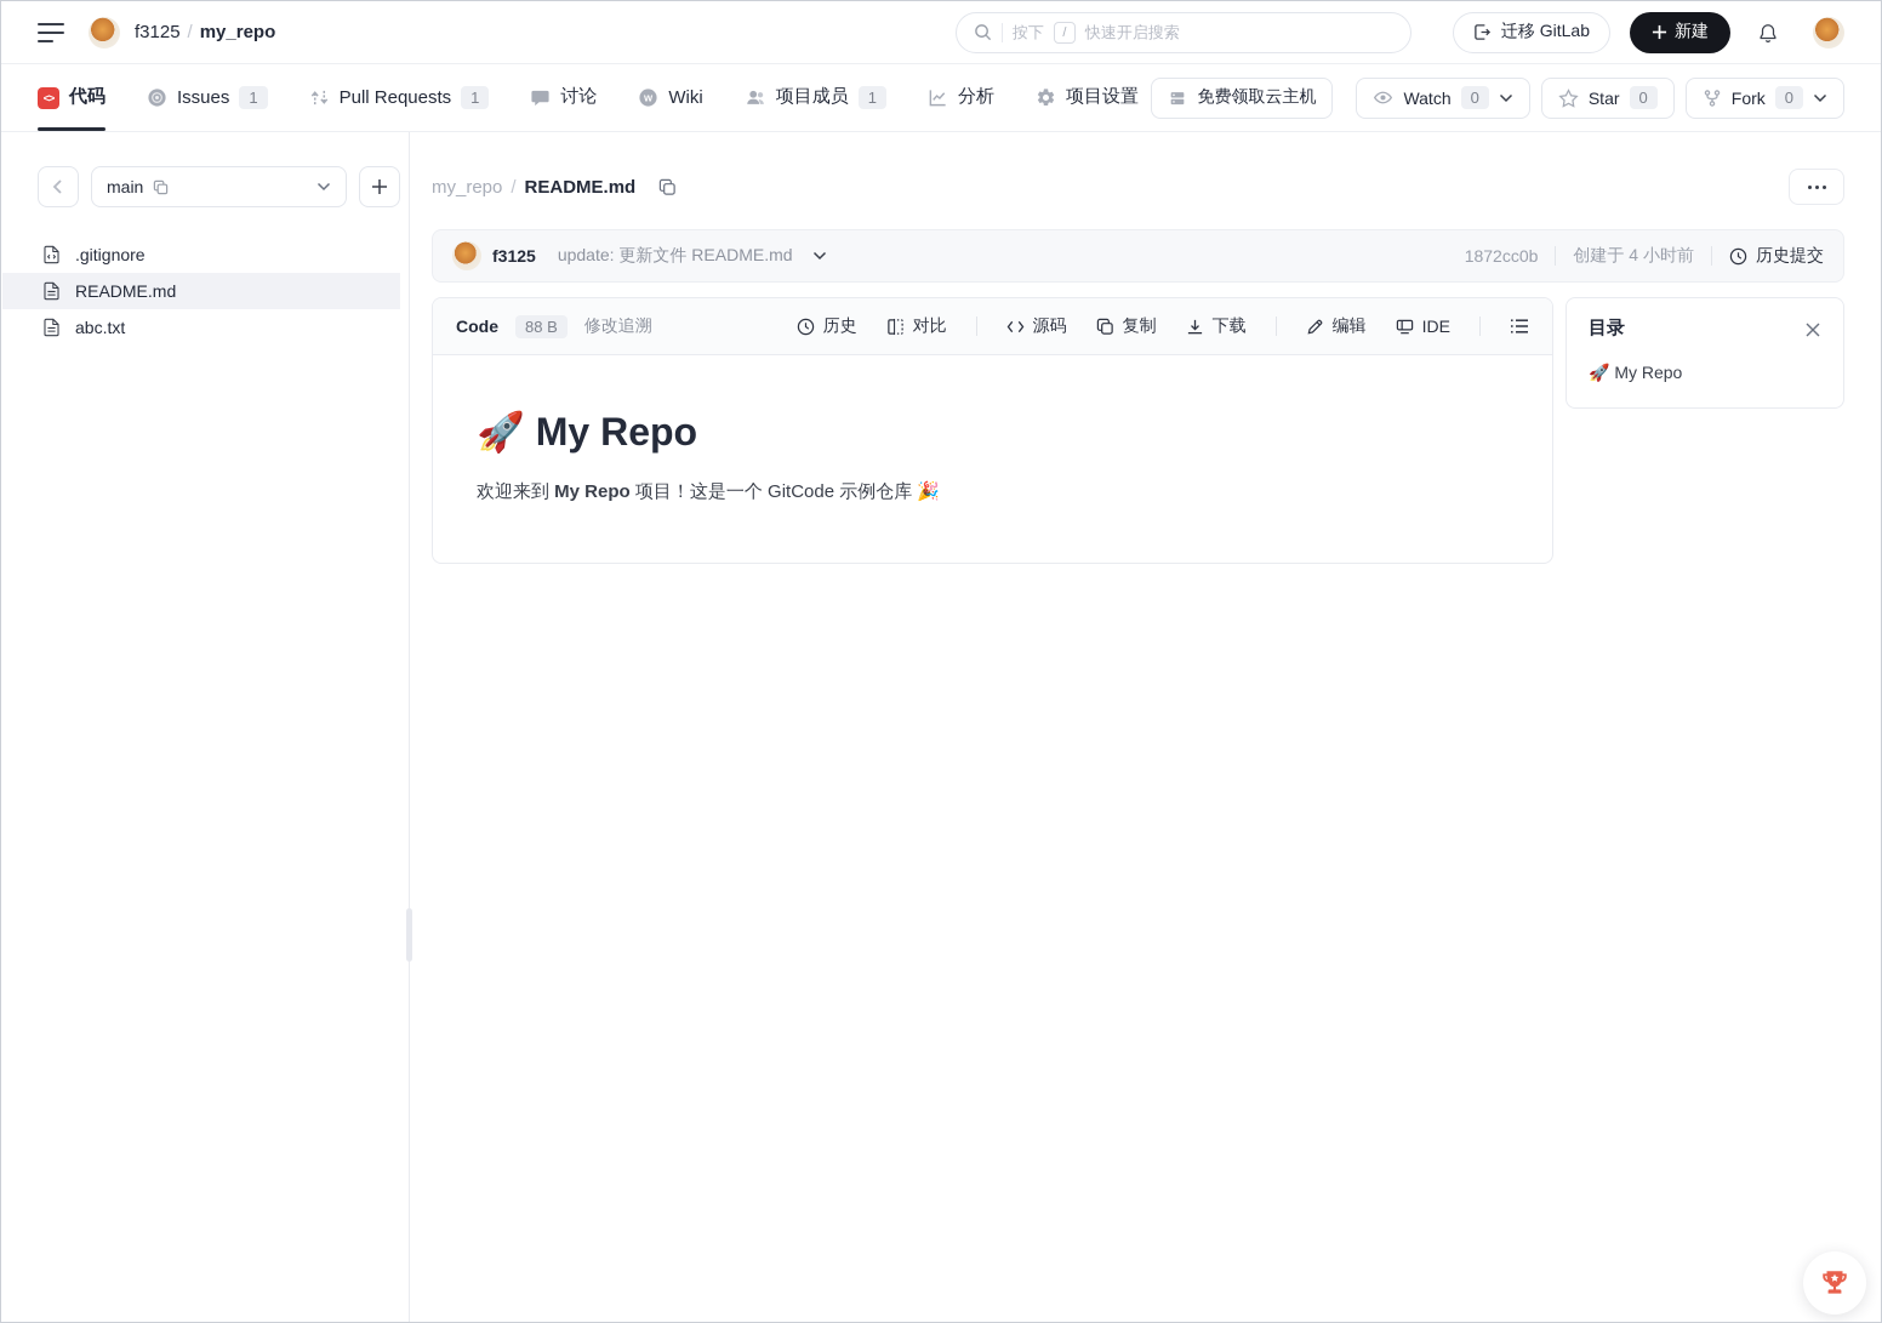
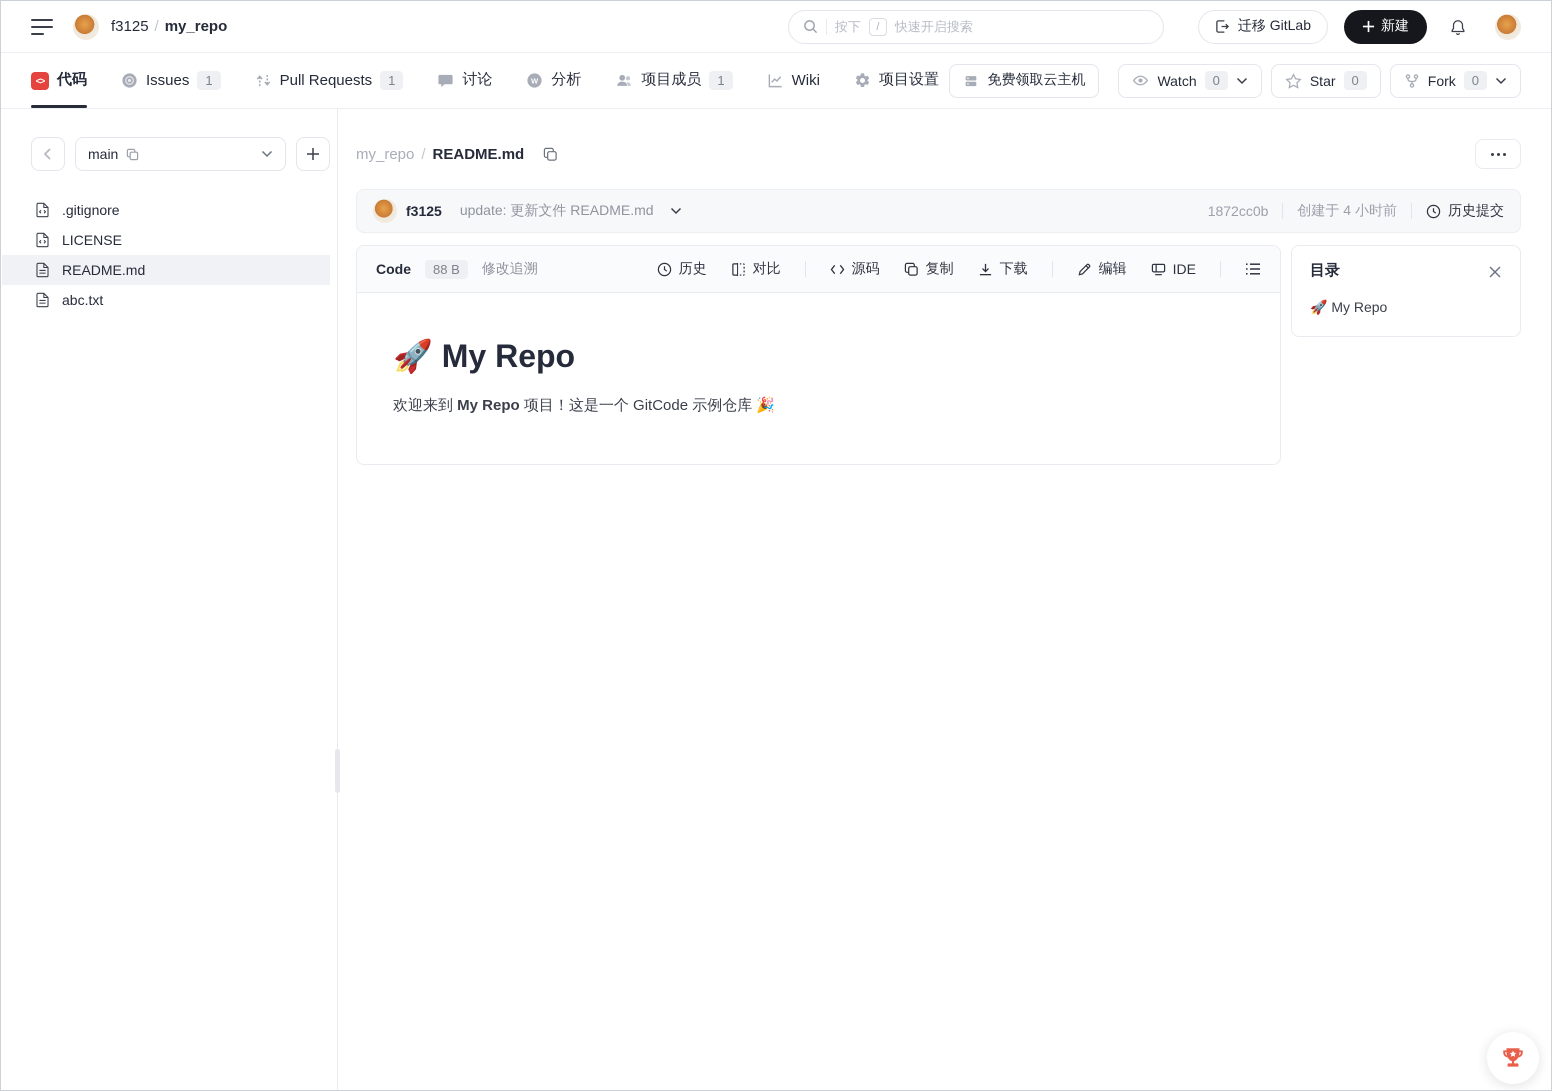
  f3125
  /
  my_repo
  按下
  /
  快速开启搜索
  迁移 GitLab
  新建
  <>
  代码
  Issues
  1
  Pull Requests
  1
  讨论
  W
- Wiki
+ 分析
  项目成员
  1
- 分析
+ Wiki
  项目设置
  免费领取云主机
  Watch
  0
  Star
  0
  Fork
  0
  main
  .gitignore
+ LICENSE
  README.md
  abc.txt
  my_repo
  /
  README.md
  f3125
  update: 更新文件 README.md
  1872cc0b
  创建于 4 小时前
  历史提交
  Code
  88 B
  修改追溯
  历史
  对比
  源码
  复制
  下载
  编辑
  IDE
  🚀 My Repo
  欢迎来到 My Repo 项目！这是一个 GitCode 示例仓库 🎉
  目录
  🚀 My Repo
